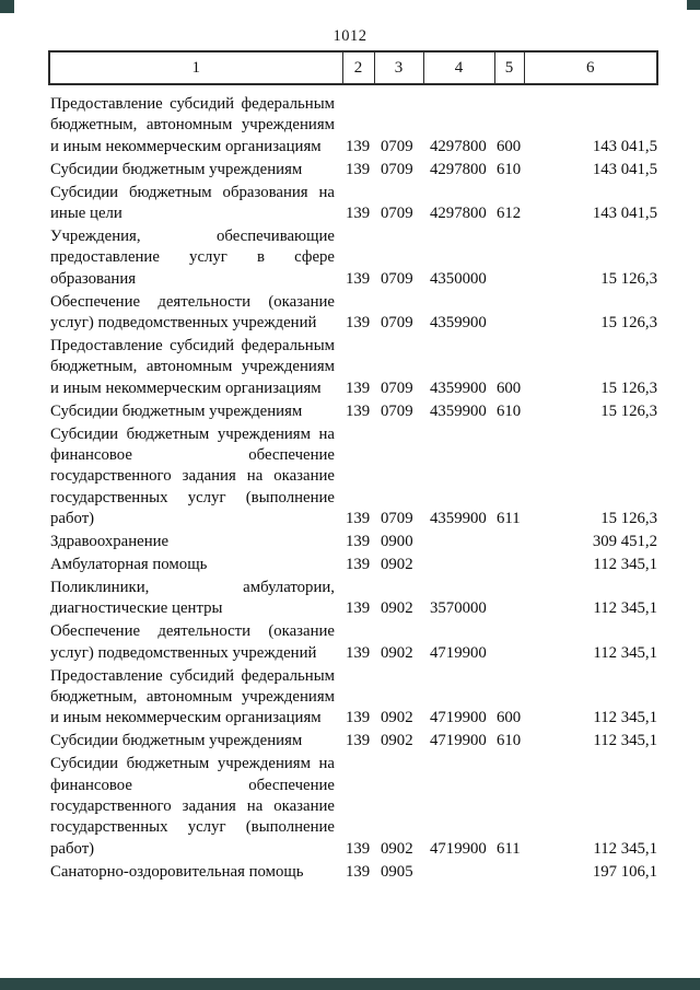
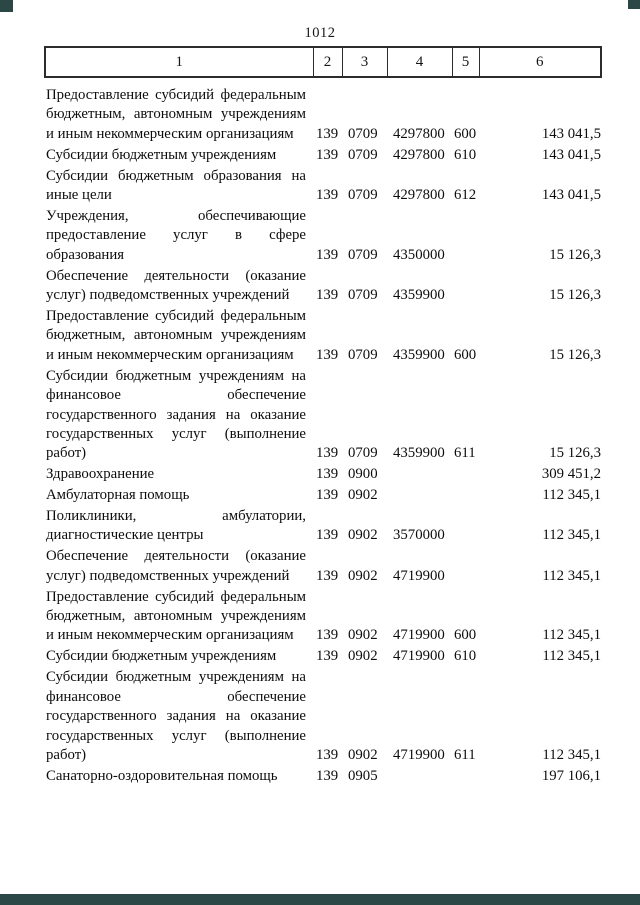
  1012
  1	2	3	4	5	6
  Предоставление субсидий федеральным бюджетным, автономным учреждениям и иным некоммерческим организациям	139	0709	4297800	600	143 041,5
  Субсидии бюджетным учреждениям	139	0709	4297800	610	143 041,5
  Субсидии бюджетным образования на иные цели	139	0709	4297800	612	143 041,5
  Учреждения, обеспечивающие предоставление услуг в сфере образования	139	0709	4350000		15 126,3
  Обеспечение деятельности (оказание услуг) подведомственных учреждений	139	0709	4359900		15 126,3
  Предоставление субсидий федеральным бюджетным, автономным учреждениям и иным некоммерческим организациям	139	0709	4359900	600	15 126,3
- Субсидии бюджетным учреждениям	139	0709	4359900	610	15 126,3
  Субсидии бюджетным учреждениям на финансовое обеспечение государственного задания на оказание государственных услуг (выполнение работ)	139	0709	4359900	611	15 126,3
  Здравоохранение	139	0900			309 451,2
  Амбулаторная помощь	139	0902			112 345,1
  Поликлиники, амбулатории, диагностические центры	139	0902	3570000		112 345,1
  Обеспечение деятельности (оказание услуг) подведомственных учреждений	139	0902	4719900		112 345,1
  Предоставление субсидий федеральным бюджетным, автономным учреждениям и иным некоммерческим организациям	139	0902	4719900	600	112 345,1
  Субсидии бюджетным учреждениям	139	0902	4719900	610	112 345,1
  Субсидии бюджетным учреждениям на финансовое обеспечение государственного задания на оказание государственных услуг (выполнение работ)	139	0902	4719900	611	112 345,1
  Санаторно-оздоровительная помощь	139	0905			197 106,1
